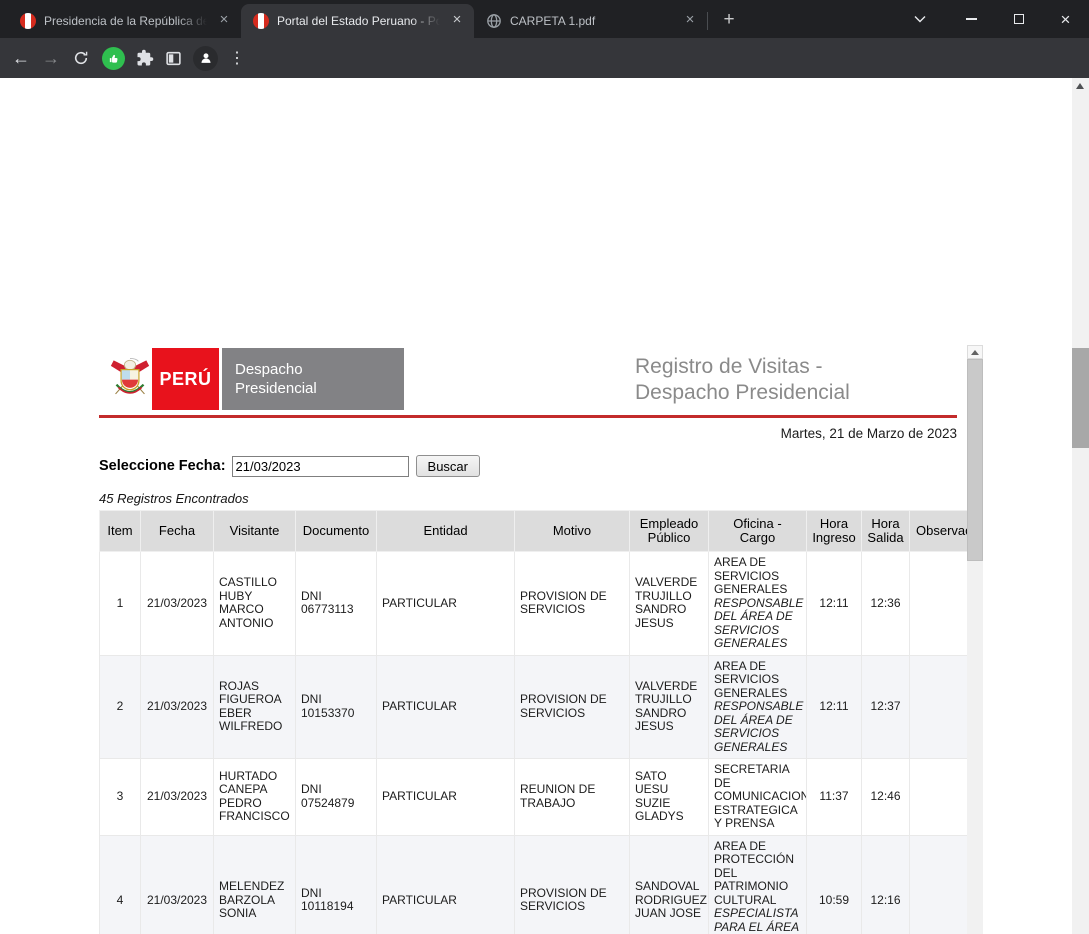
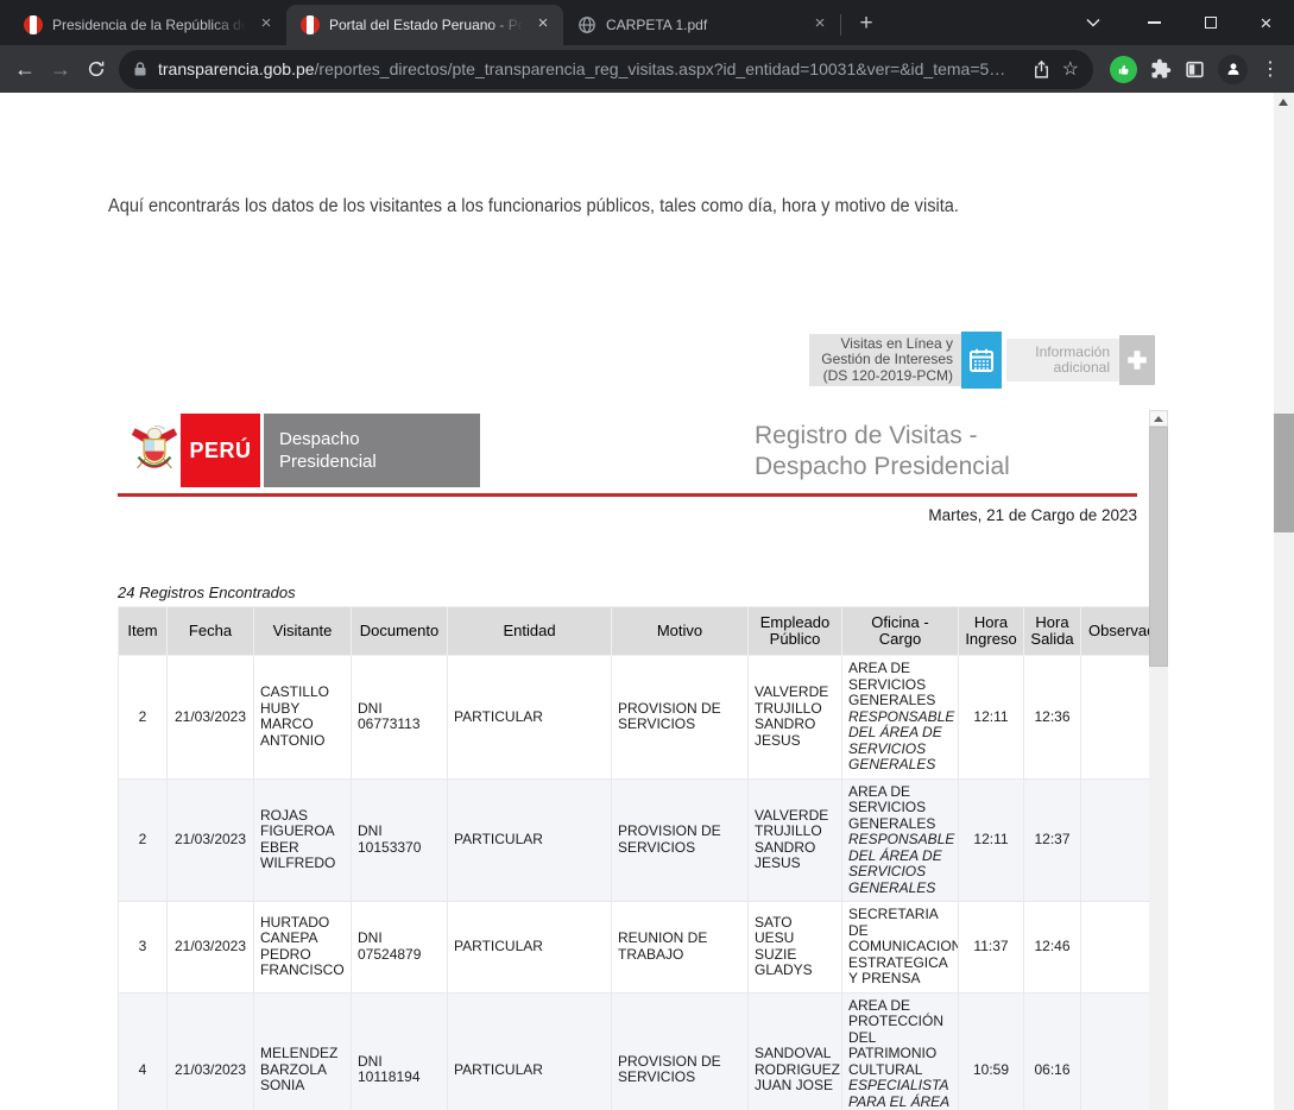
  Presidencia de la República de
  ×
  Portal del Estado Peruano - Po
  ×
  CARPETA 1.pdf
  ×
  +
  ×
  ←
  →
+ transparencia.gob.pe/reportes_directos/pte_transparencia_reg_visitas.aspx?id_entidad=10031&ver=&id_tema=5…
+ ☆
  ⋮
+ Aquí encontrarás los datos de los visitantes a los funcionarios públicos, tales como día, hora y motivo de visita.
+ Visitas en Línea y
+ Gestión de Intereses
+ (DS 120-2019-PCM)
+ Información
+ adicional
  PERÚ
  Despacho
  Presidencial
  Registro de Visitas -
  Despacho Presidencial
- Martes, 21 de Marzo de 2023
+ Martes, 21 de Cargo de 2023
- Seleccione Fecha:
- 21/03/2023
- Buscar
- 45 Registros Encontrados
+ 24 Registros Encontrados
  Item	Fecha	Visitante	Documento	Entidad	Motivo	Empleado Público	Oficina - Cargo	Hora Ingreso	Hora Salida	Observa
- 1	21/03/2023	CASTILLO HUBY MARCO ANTONIO	DNI 06773113	PARTICULAR	PROVISION DE SERVICIOS	VALVERDE TRUJILLO SANDRO JESUS	AREA DE SERVICIOS GENERALES RESPONSABLE DEL ÁREA DE SERVICIOS GENERALES	12:11	12:36
+ 2	21/03/2023	CASTILLO HUBY MARCO ANTONIO	DNI 06773113	PARTICULAR	PROVISION DE SERVICIOS	VALVERDE TRUJILLO SANDRO JESUS	AREA DE SERVICIOS GENERALES RESPONSABLE DEL ÁREA DE SERVICIOS GENERALES	12:11	12:36
  2	21/03/2023	ROJAS FIGUEROA EBER WILFREDO	DNI 10153370	PARTICULAR	PROVISION DE SERVICIOS	VALVERDE TRUJILLO SANDRO JESUS	AREA DE SERVICIOS GENERALES RESPONSABLE DEL ÁREA DE SERVICIOS GENERALES	12:11	12:37
  3	21/03/2023	HURTADO CANEPA PEDRO FRANCISCO	DNI 07524879	PARTICULAR	REUNION DE TRABAJO	SATO UESU SUZIE GLADYS	SECRETARIA DE COMUNICACION ESTRATEGICA Y PRENSA	11:37	12:46
- 4	21/03/2023	MELENDEZ BARZOLA SONIA	DNI 10118194	PARTICULAR	PROVISION DE SERVICIOS	SANDOVAL RODRIGUEZ JUAN JOSE	AREA DE PROTECCIÓN DEL PATRIMONIO CULTURAL ESPECIALISTA PARA EL ÁREA	10:59	12:16
+ 4	21/03/2023	MELENDEZ BARZOLA SONIA	DNI 10118194	PARTICULAR	PROVISION DE SERVICIOS	SANDOVAL RODRIGUEZ JUAN JOSE	AREA DE PROTECCIÓN DEL PATRIMONIO CULTURAL ESPECIALISTA PARA EL ÁREA	10:59	06:16
